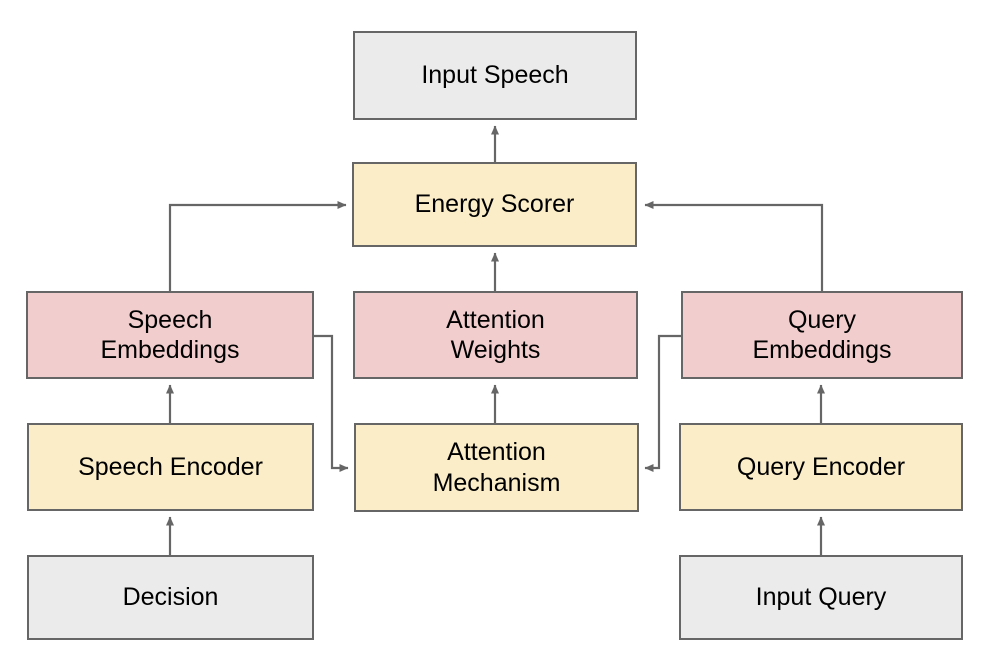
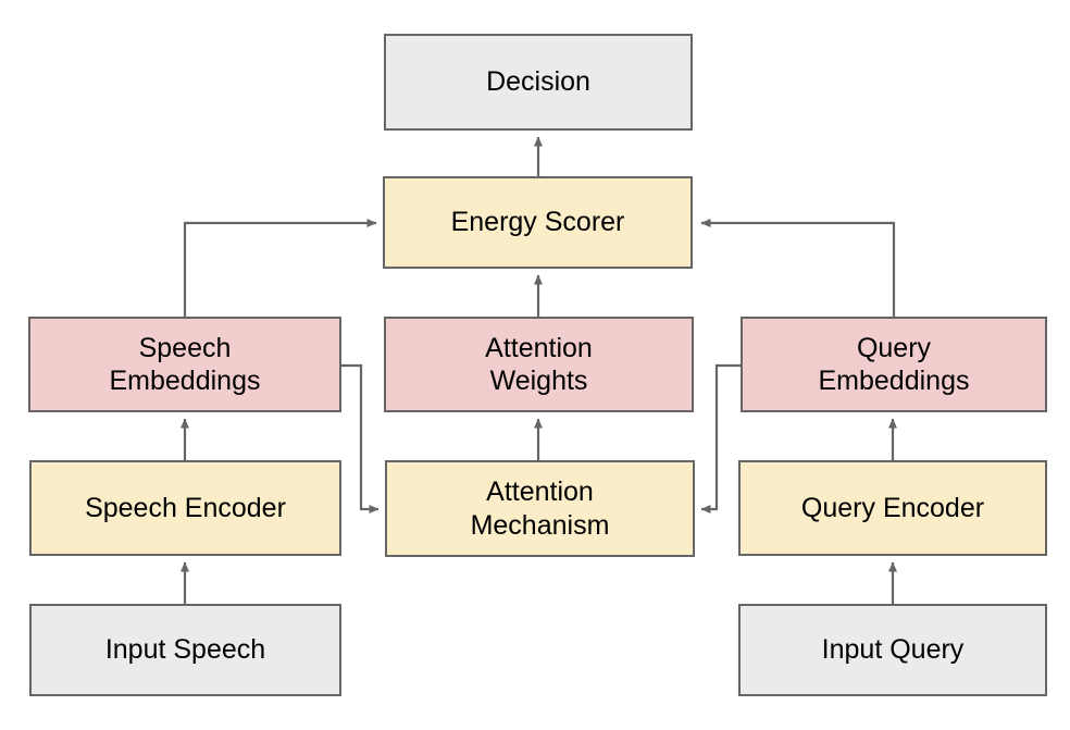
- Input Speech
+ Decision
  Energy Scorer
  Speech
  Embeddings
  Attention
  Weights
  Query
  Embeddings
  Speech Encoder
  Attention
  Mechanism
  Query Encoder
- Decision
+ Input Speech
  Input Query
